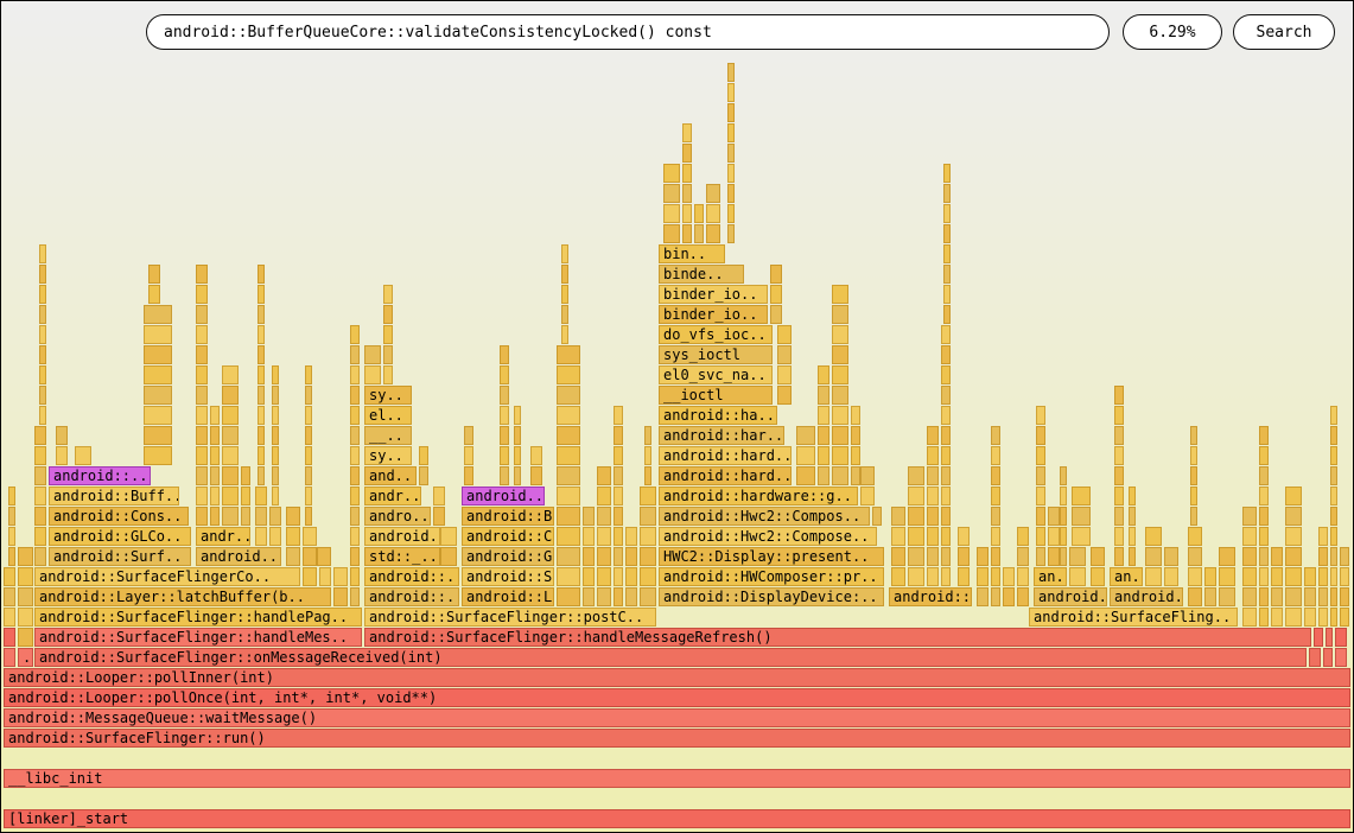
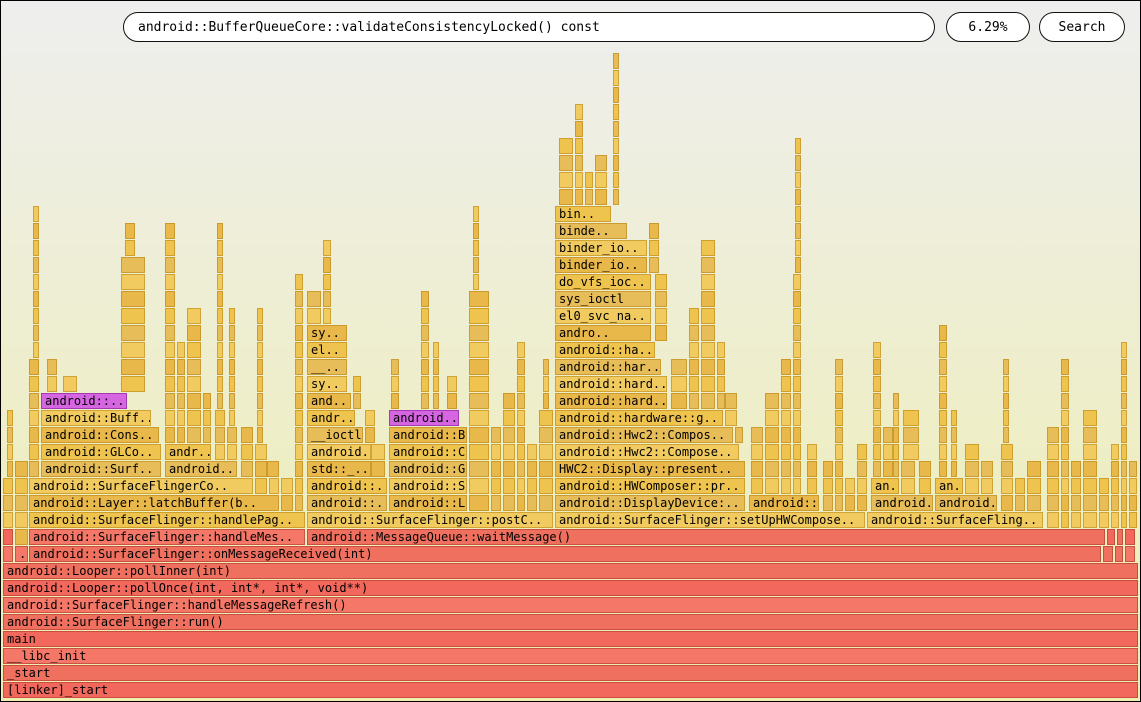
  [linker]_start
+ _start
  __libc_init
+ main
  android::SurfaceFlinger::run()
- android::MessageQueue::waitMessage()
+ android::SurfaceFlinger::handleMessageRefresh()
  android::Looper::pollOnce(int, int*, int*, void**)
  android::Looper::pollInner(int)
  .
  android::SurfaceFlinger::onMessageReceived(int)
  android::SurfaceFlinger::handleMes..
- android::SurfaceFlinger::handleMessageRefresh()
+ android::MessageQueue::waitMessage()
  android::SurfaceFlinger::handlePag..
  android::SurfaceFlinger::postC..
+ android::SurfaceFlinger::setUpHWCompose..
  android::SurfaceFling..
  android::Layer::latchBuffer(b..
  android::.
  android::L
  android::DisplayDevice:..
  android::
  android.
  android.
  android::SurfaceFlingerCo..
  android::.
  android::S
  android::HWComposer::pr..
  an.
  an.
  android::Surf..
  android..
  std::_..
  android::G
  HWC2::Display::present..
  android::GLCo..
  andr..
  android.
  android::C
  android::Hwc2::Compose..
  android::Cons..
- andro..
+ __ioctl
  android::B
  android::Hwc2::Compos..
  android::Buff..
  andr..
  android..
  android::hardware::g..
  android::..
  and..
  android::hard..
  sy..
  android::hard..
  __..
  android::har..
  el..
  android::ha..
  sy..
- __ioctl
+ andro..
  el0_svc_na..
  sys_ioctl
  do_vfs_ioc..
  binder_io..
  binder_io..
  binde..
  bin..
  android::BufferQueueCore::validateConsistencyLocked() const
  6.29%
  Search
